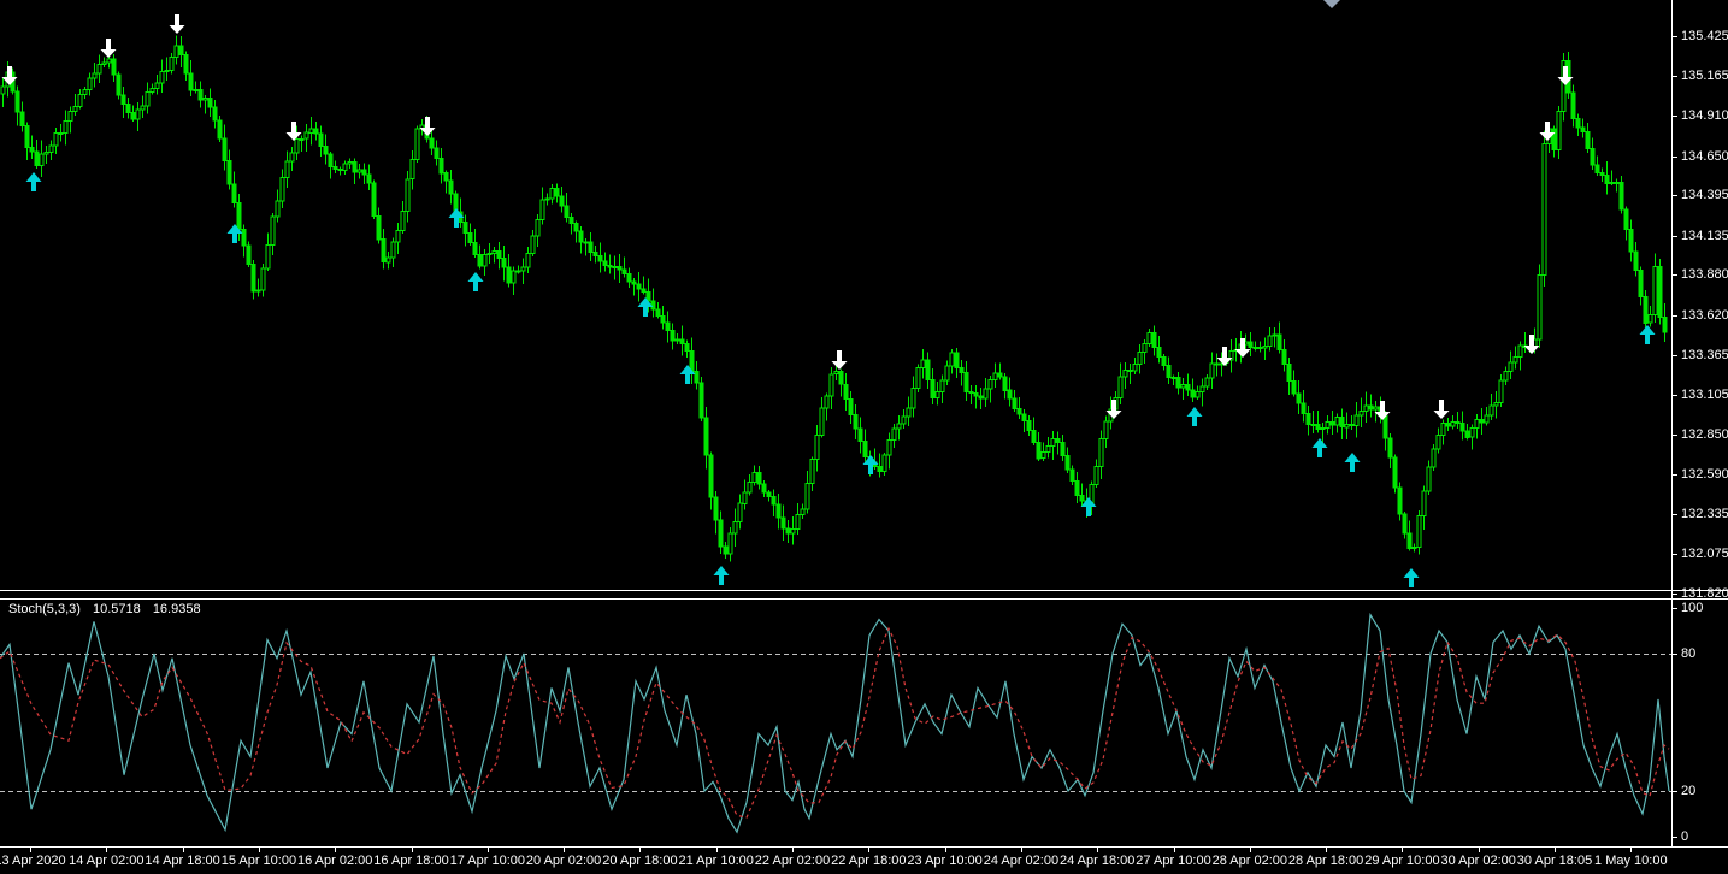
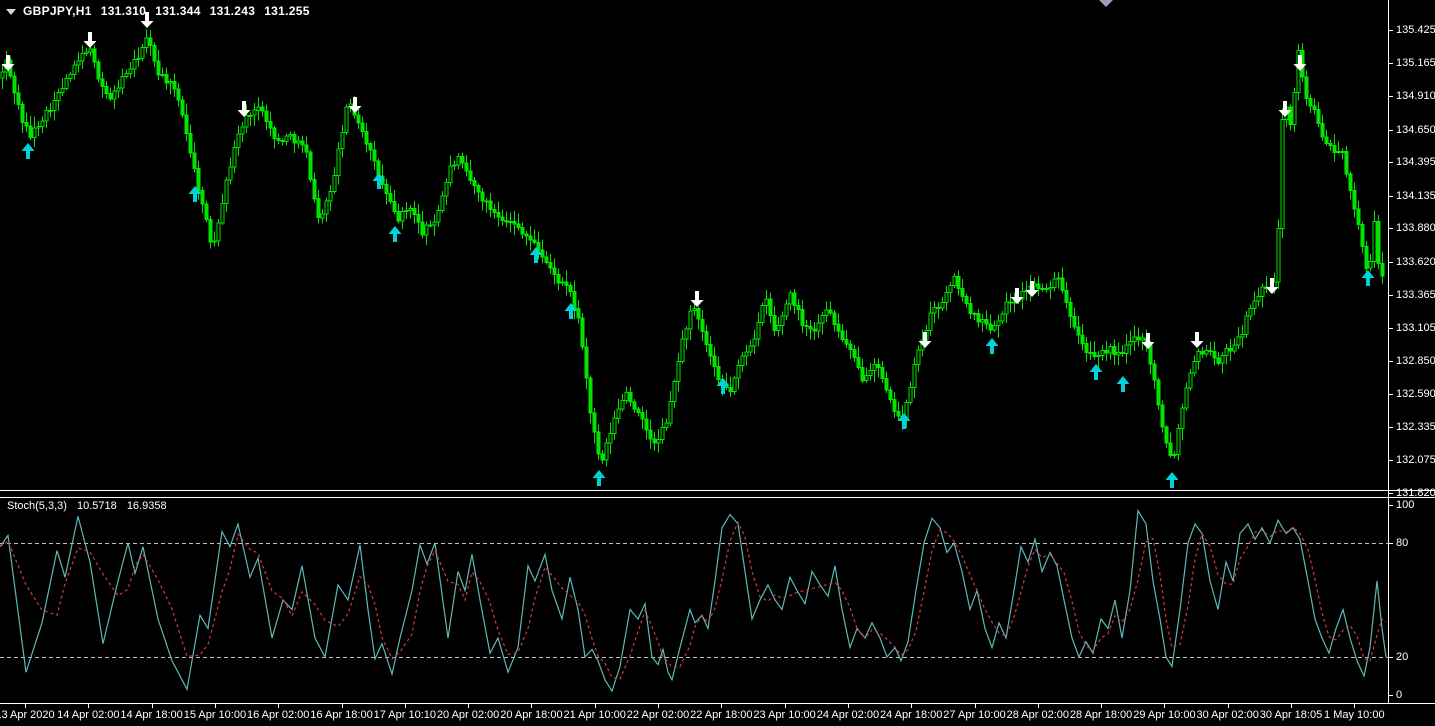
+ GBPJPY,H1
+ 131.310
+ 131.344
+ 131.243
+ 131.255
  Stoch(5,3,3) 10.5718 16.9358
  135.425
  135.165
  134.910
  134.650
  134.395
  134.135
  133.880
  133.620
  133.365
  133.105
  132.850
  132.590
  132.335
  132.075
  131.820
  100
  80
  20
  0
  3 Apr 2020
  14 Apr 02:00
  14 Apr 18:00
  15 Apr 10:00
  16 Apr 02:00
  16 Apr 18:00
- 17 Apr 10:00
+ 17 Apr 10:10
  20 Apr 02:00
  20 Apr 18:00
  21 Apr 10:00
  22 Apr 02:00
  22 Apr 18:00
  23 Apr 10:00
  24 Apr 02:00
  24 Apr 18:00
  27 Apr 10:00
  28 Apr 02:00
  28 Apr 18:00
  29 Apr 10:00
  30 Apr 02:00
  30 Apr 18:05
  1 May 10:00
